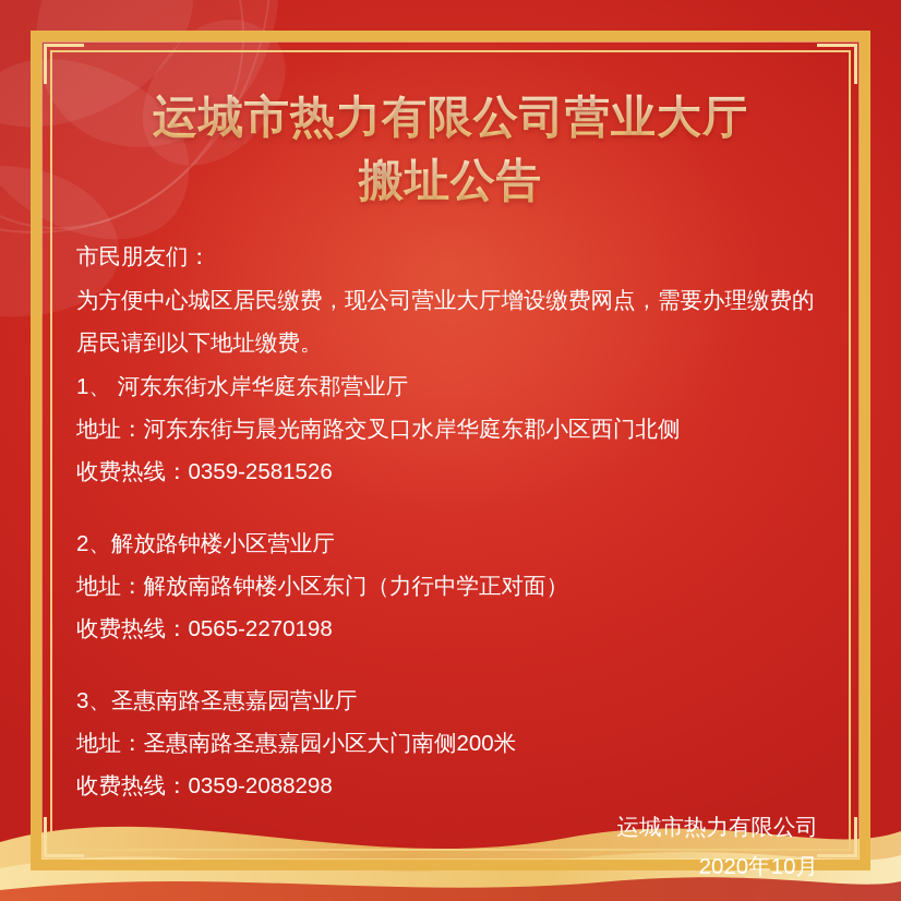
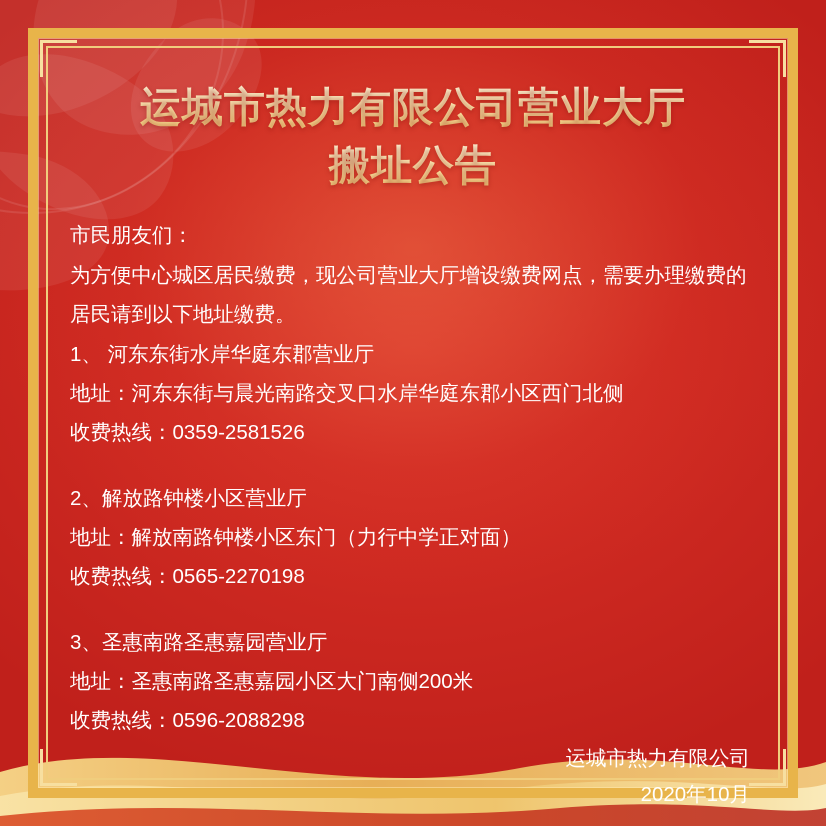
  运城市热力有限公司营业大厅
  搬址公告
  市民朋友们：
  为方便中心城区居民缴费，现公司营业大厅增设缴费网点，需要办理缴费的居民请到以下地址缴费。
  1、 河东东街水岸华庭东郡营业厅
  地址：河东东街与晨光南路交叉口水岸华庭东郡小区西门北侧
  收费热线：0359-2581526
  2、解放路钟楼小区营业厅
  地址：解放南路钟楼小区东门（力行中学正对面）
  收费热线：0565-2270198
  3、圣惠南路圣惠嘉园营业厅
  地址：圣惠南路圣惠嘉园小区大门南侧200米
- 收费热线：0359-2088298
+ 收费热线：0596-2088298
  运城市热力有限公司
  2020年10月
